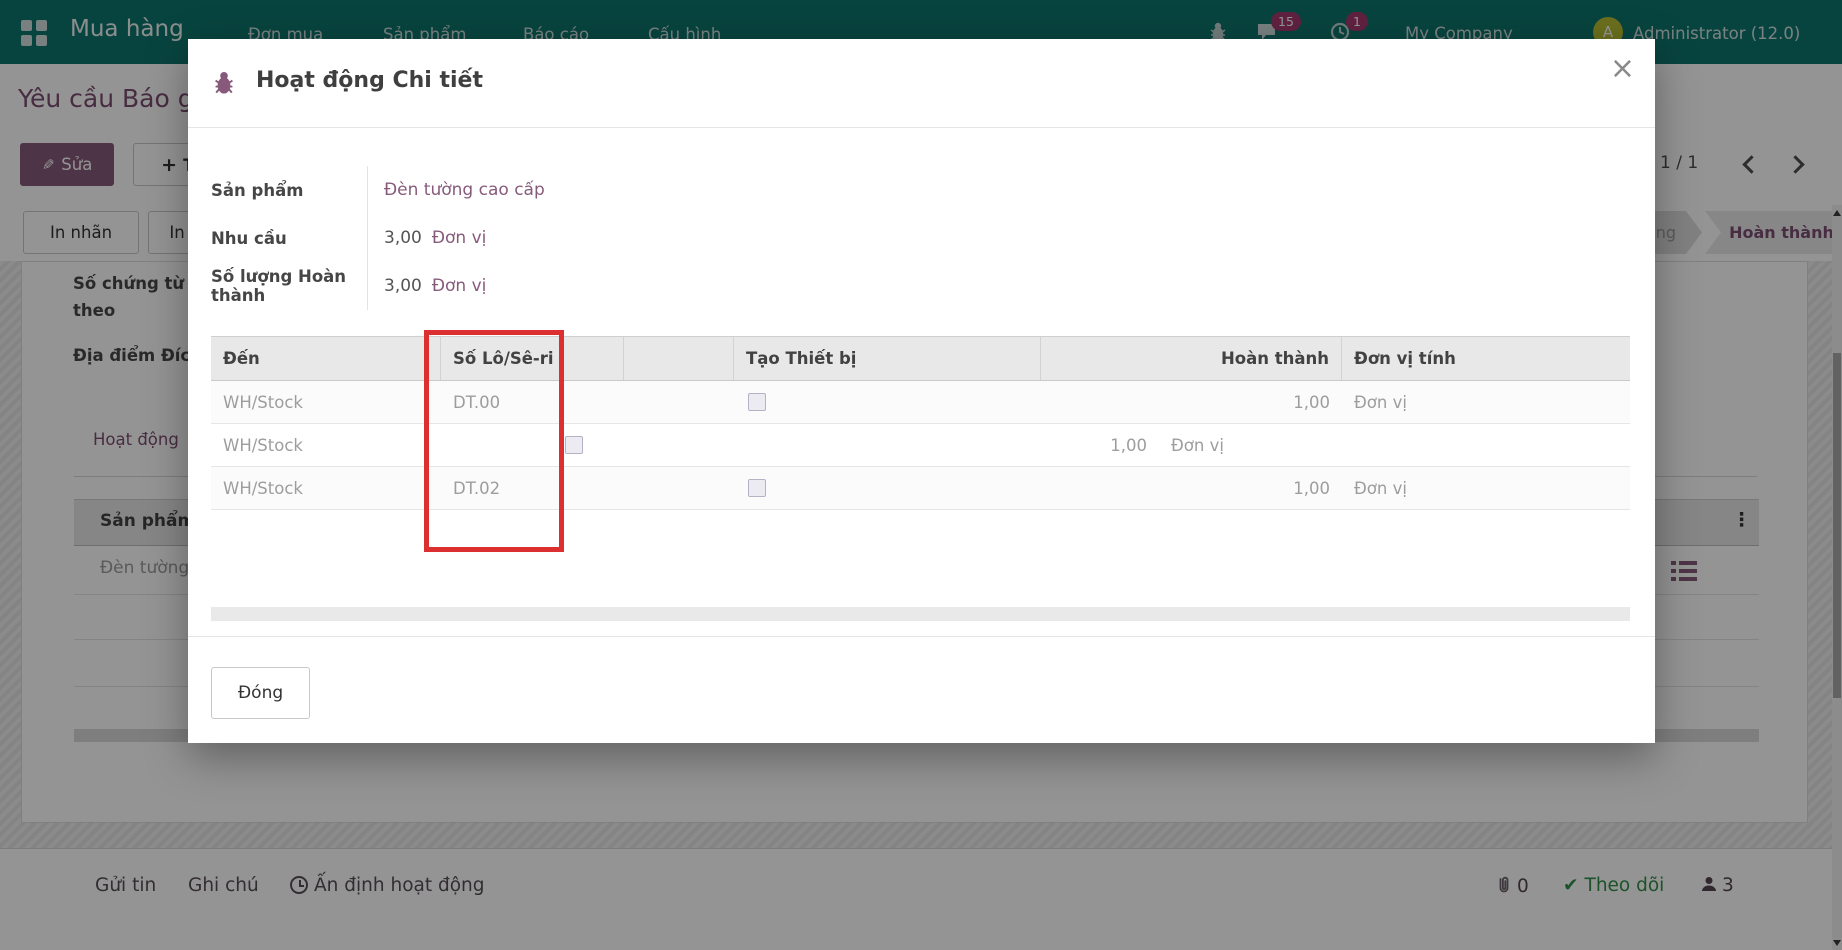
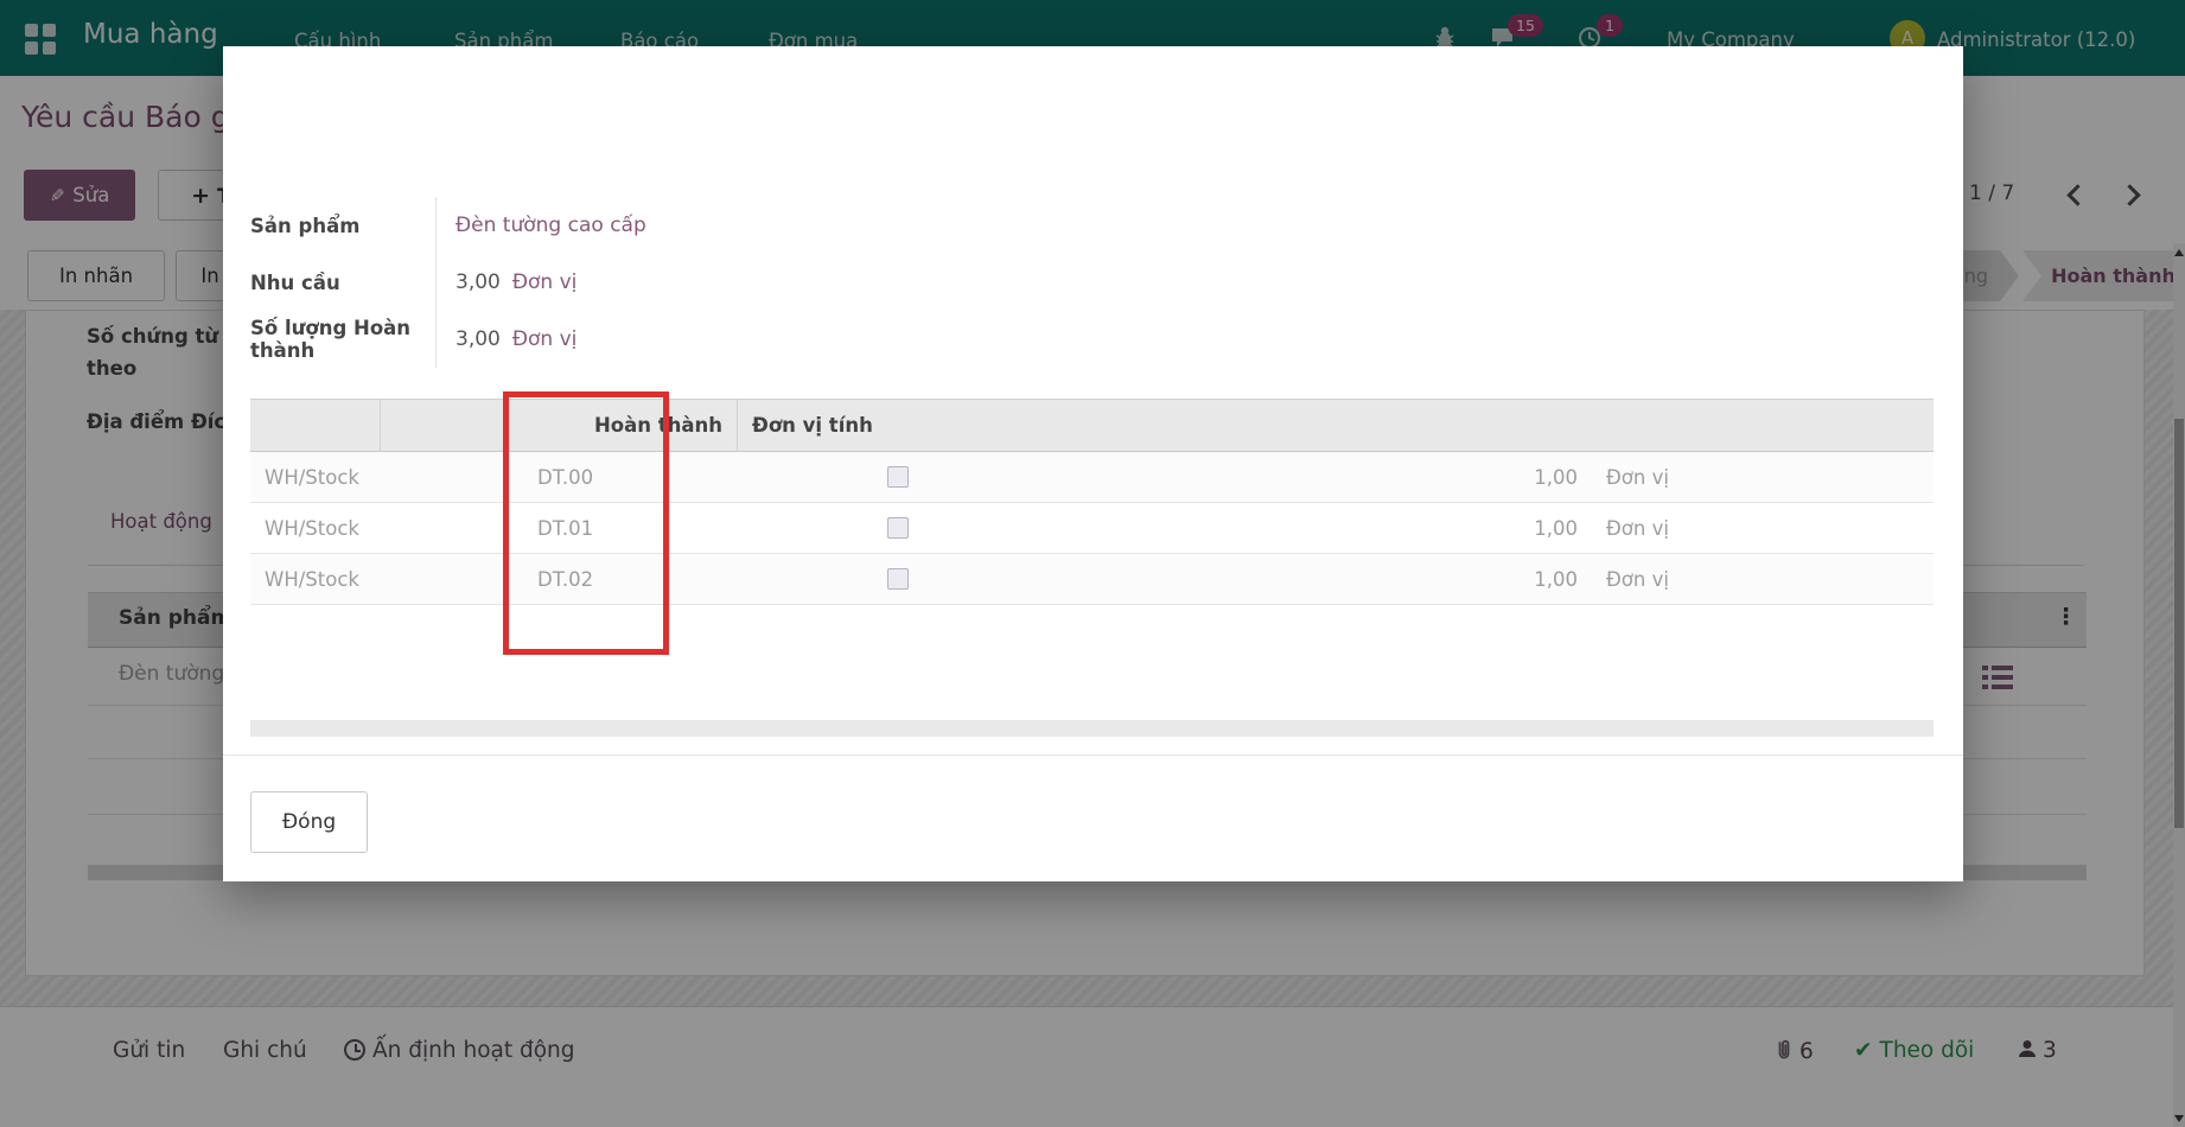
  Mua hàng
- Đơn mua
+ Cấu hình
  Sản phẩm
  Báo cáo
- Cấu hình
+ Đơn mua
  15
  1
  My Company
  A
  Administrator (12.0)
  Yêu cầu Báo g
  Sửa
  In nhãn
  In
- 1 / 1
+ 1 / 7
  Hoàn thành
  Số chứng từ theo
  Địa điểm Đíc
  Hoạt động
  Sản phẩm
  Gửi tin
  Ghi chú
  Ấn định hoạt động
- 0
+ 6
  Theo dõi
  3
- Hoạt động Chi tiết
  Sản phẩm
  Đèn tường cao cấp
  Nhu cầu
  3,00
  Đơn vị
  Số lượng Hoàn thành
  3,00
  Đơn vị
- Đến
- Số Lô/Sê-ri
- Tạo Thiết bị
  Hoàn thành
  Đơn vị tính
  WH/Stock
  DT.00
  1,00
  Đơn vị
  WH/Stock
+ DT.01
  1,00
  Đơn vị
  WH/Stock
  DT.02
  1,00
  Đơn vị
  Đóng
